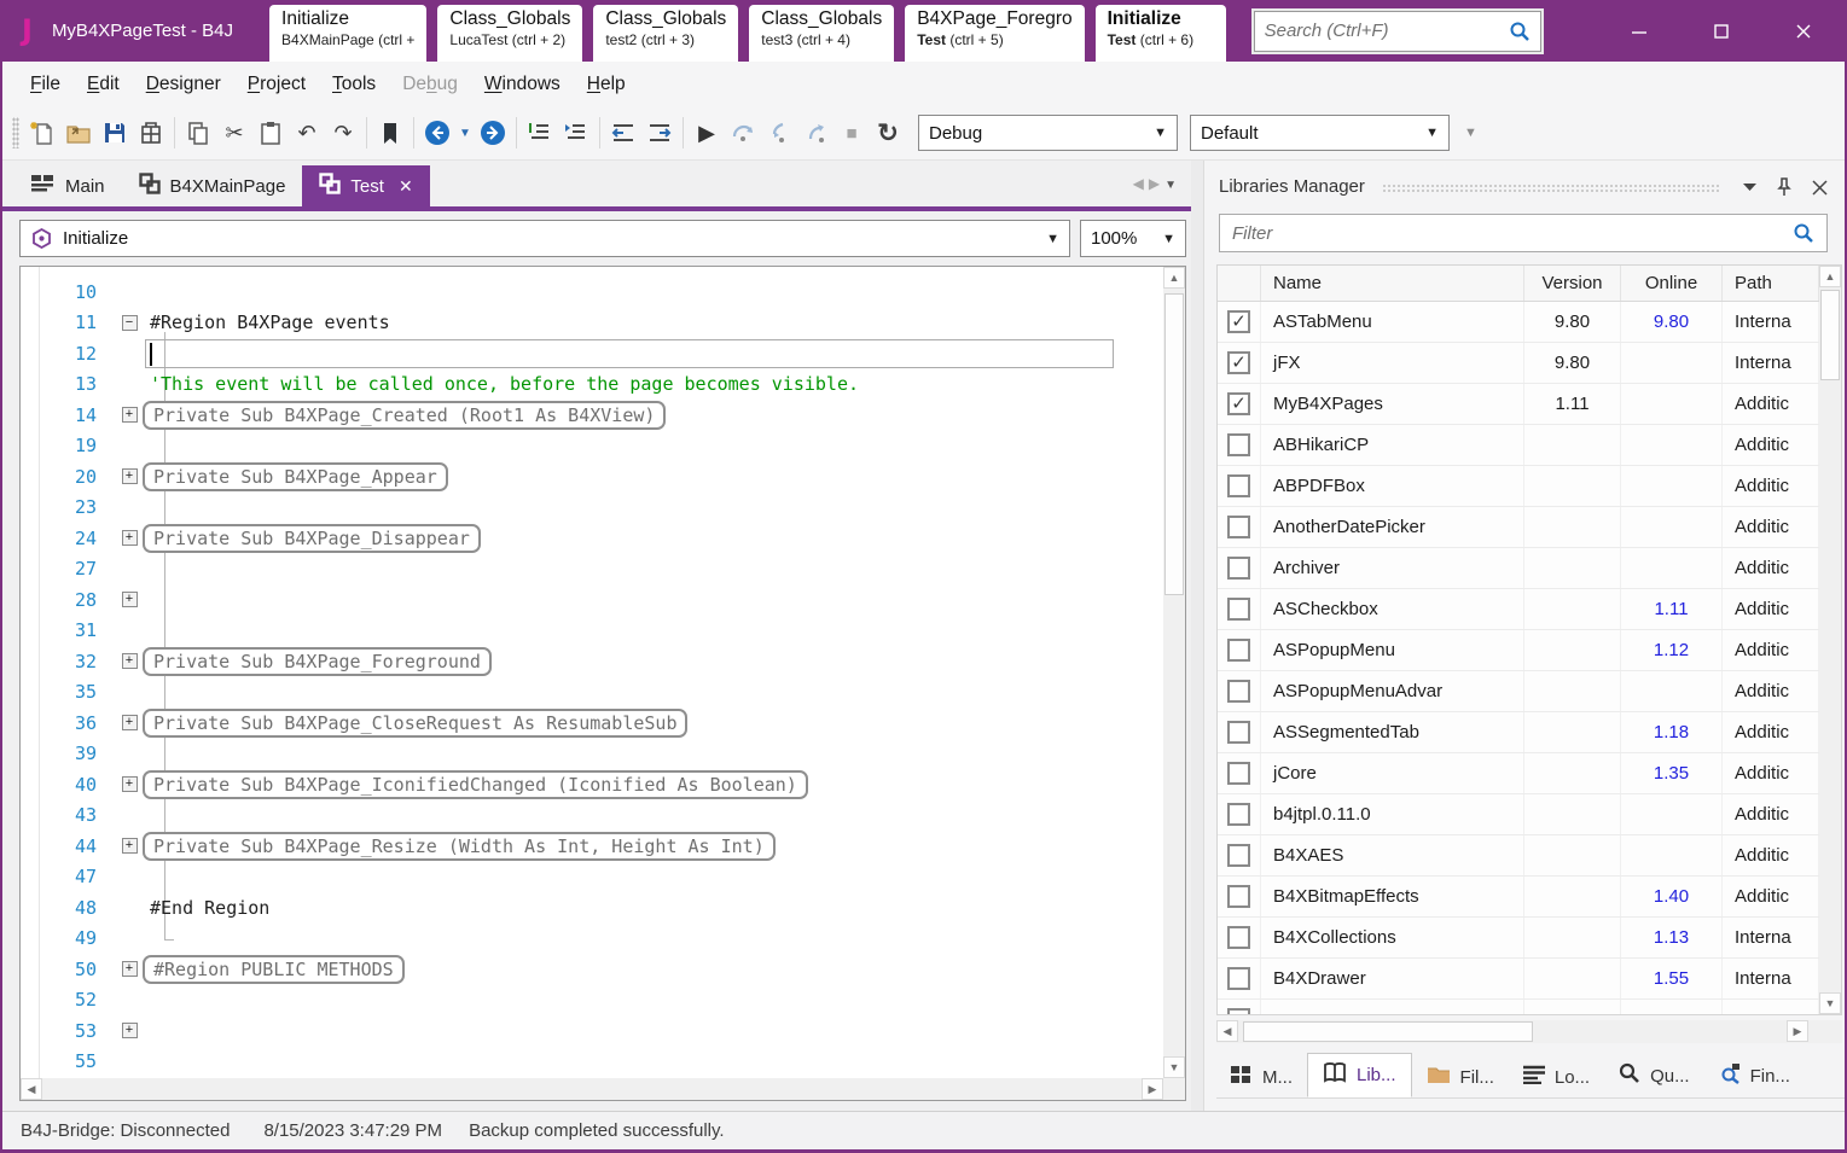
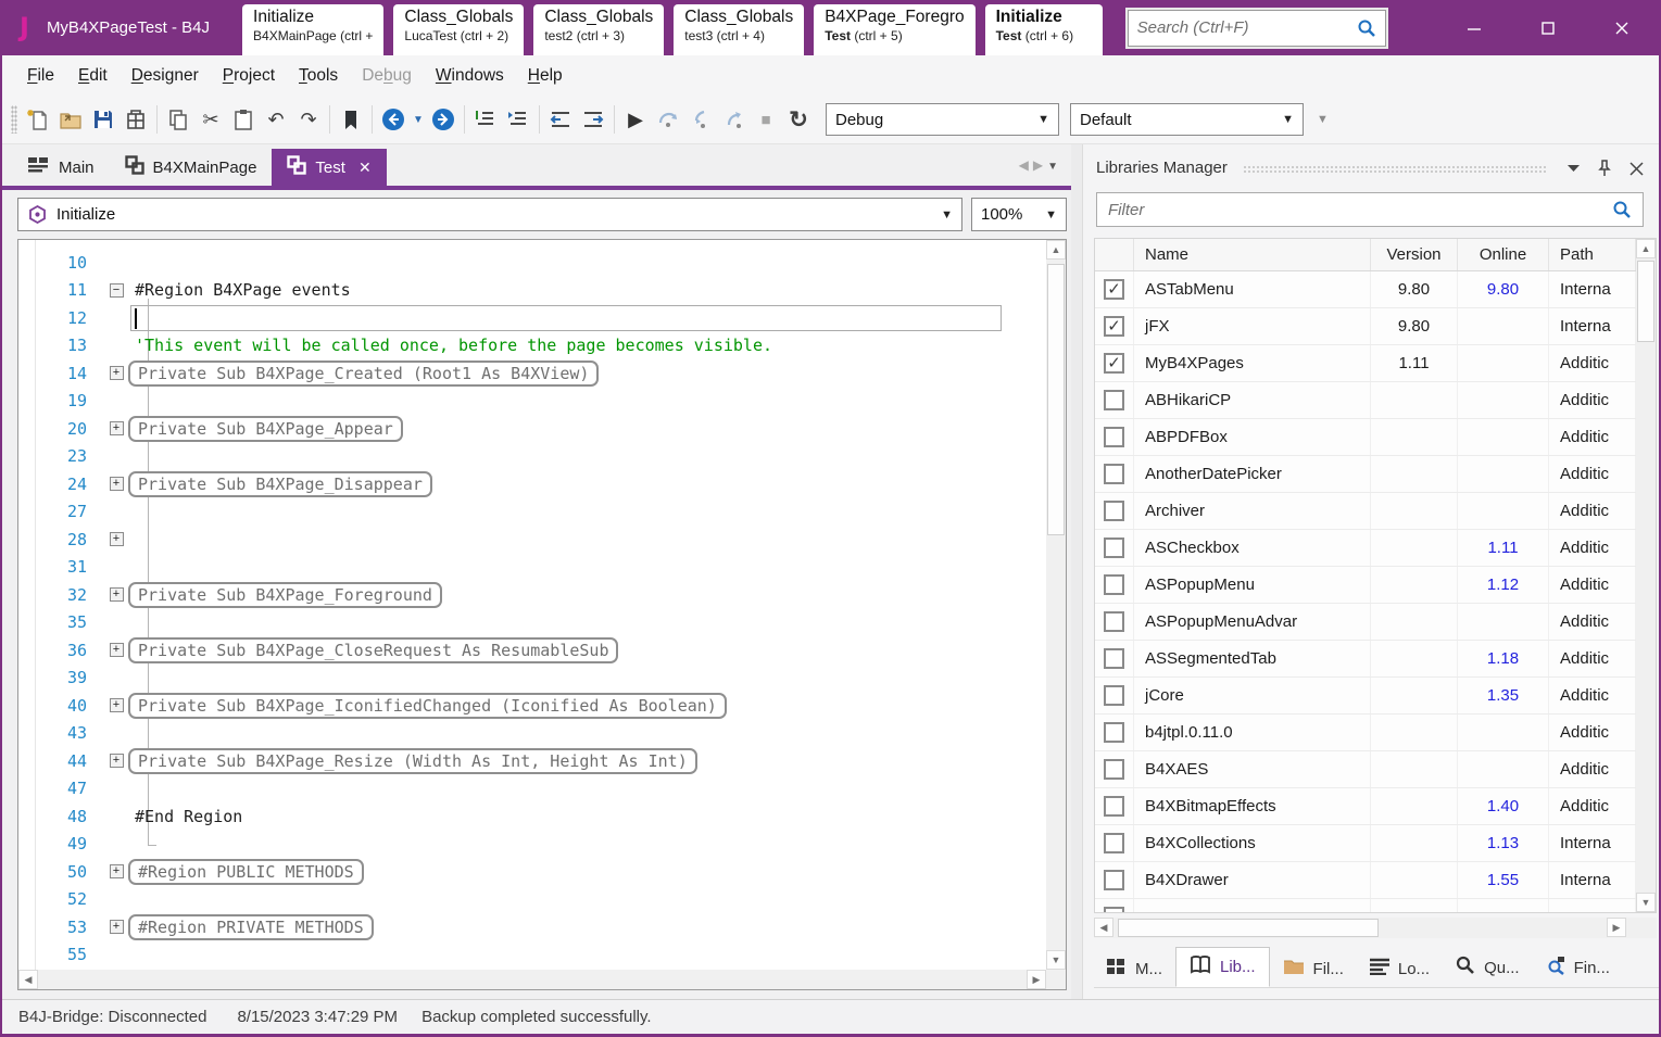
  J
  MyB4XPageTest - B4J
  Initialize
  B4XMainPage (ctrl +
  Class_Globals
  LucaTest (ctrl + 2)
  Class_Globals
  test2 (ctrl + 3)
  Class_Globals
  test3 (ctrl + 4)
  B4XPage_Foregro
  Test (ctrl + 5)
  Initialize
  Test (ctrl + 6)
  Search (Ctrl+F)
  File
  Edit
  Designer
  Project
  Tools
  Debug
  Windows
  Help
  ✂
  ↶
  ↷
  ▼
  ▶
  ■
  ↻
  Debug
  ▼
  Default
  ▼
  ▼
  Main
  B4XMainPage
  Test
  ✕
  ◀▶▼
  Initialize
  ▼
  100%
  ▼
  10
  11
  −
  #Region B4XPage events
  12
  13
  'This event will be called once, before the page becomes visible.
  14
  +
  Private Sub B4XPage_Created (Root1 As B4XView)
  19
  20
  +
  Private Sub B4XPage_Appear
  23
  24
  +
  Private Sub B4XPage_Disappear
  27
  28
  +
  31
  32
  +
  Private Sub B4XPage_Foreground
  35
  36
  +
  Private Sub B4XPage_CloseRequest As ResumableSub
  39
  40
  +
  Private Sub B4XPage_IconifiedChanged (Iconified As Boolean)
  43
  44
  +
  Private Sub B4XPage_Resize (Width As Int, Height As Int)
  47
  48
  #End Region
  49
  50
  +
  #Region PUBLIC METHODS
  52
  53
  +
+ #Region PRIVATE METHODS
  55
  ▲
  ▼
  ◀
  ▶
  Libraries Manager
  Filter
  Name
  Version
  Online
  Path
  ✓
  ASTabMenu
  9.80
  9.80
  Interna
  ✓
  jFX
  9.80
  Interna
  ✓
  MyB4XPages
  1.11
  Additic
  ABHikariCP
  Additic
  ABPDFBox
  Additic
  AnotherDatePicker
  Additic
  Archiver
  Additic
  ASCheckbox
  1.11
  Additic
  ASPopupMenu
  1.12
  Additic
  ASPopupMenuAdvar
  Additic
  ASSegmentedTab
  1.18
  Additic
  jCore
  1.35
  Additic
  b4jtpl.0.11.0
  Additic
  B4XAES
  Additic
  B4XBitmapEffects
  1.40
  Additic
  B4XCollections
  1.13
  Interna
  B4XDrawer
  1.55
  Interna
  ▲
  ▼
  ◀
  ▶
  M...
  Lib...
  Fil...
  Lo...
  Qu...
  Fin...
  B4J-Bridge: Disconnected
  8/15/2023 3:47:29 PM
  Backup completed successfully.
